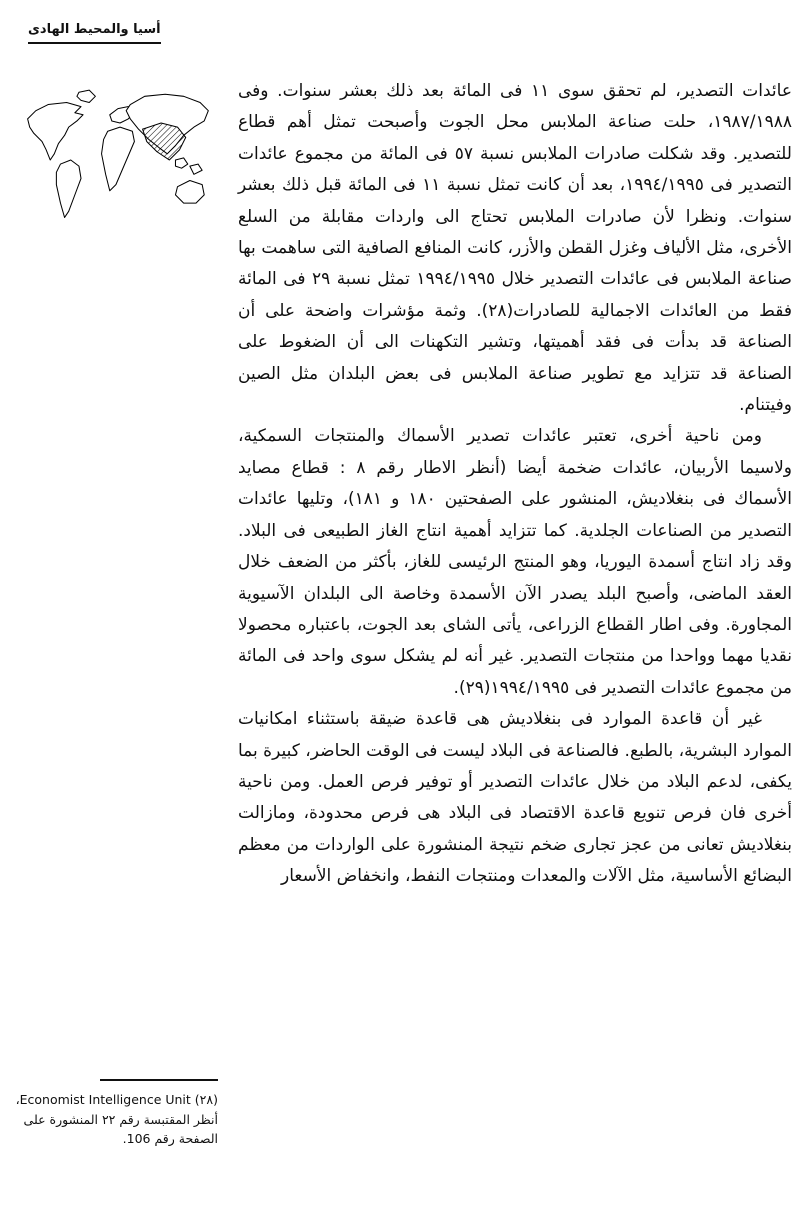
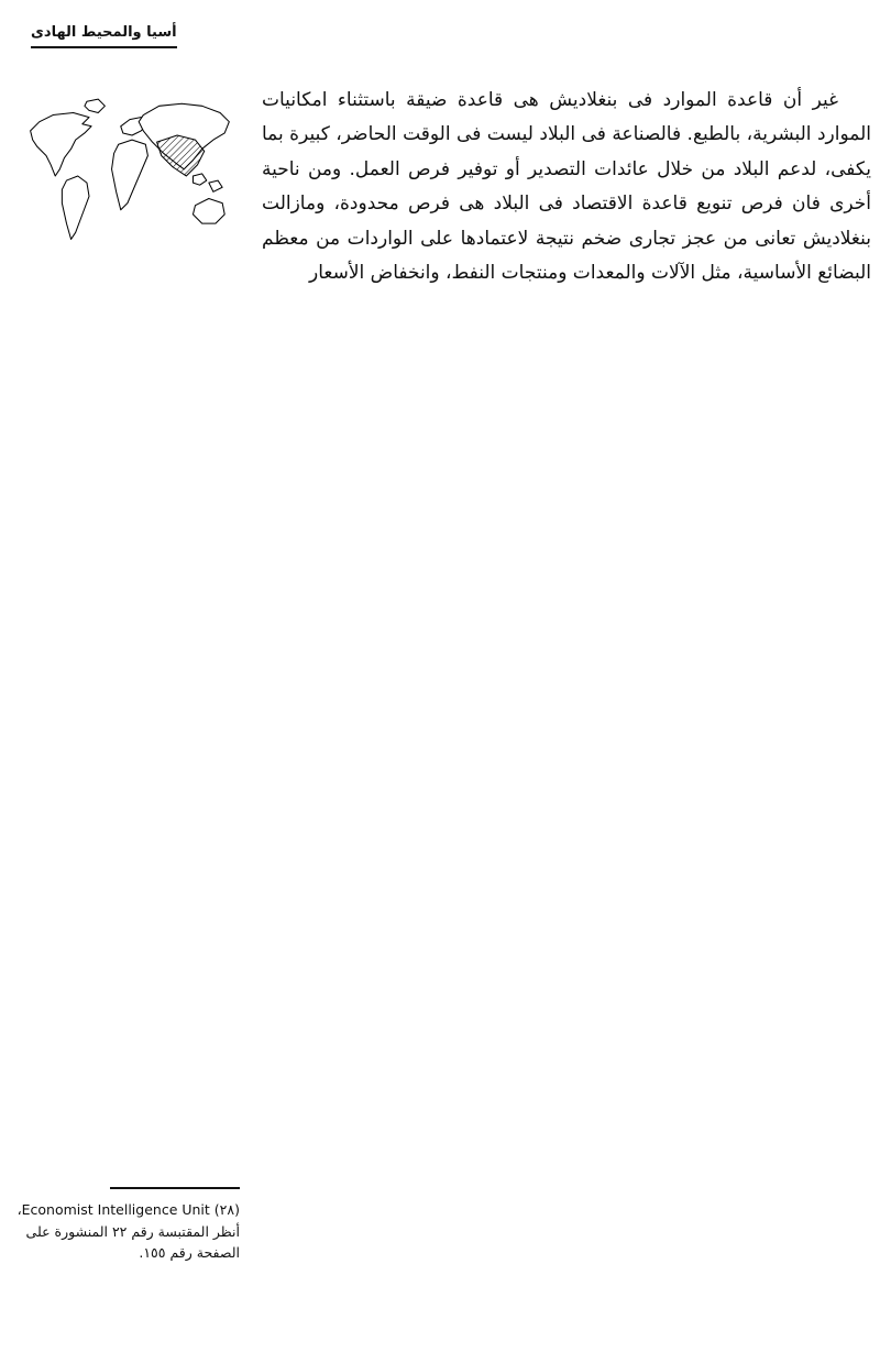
  أسيا والمحيط الهادى
- عائدات التصدير، لم تحقق سوى ١١ فى المائة بعد ذلك بعشر سنوات. وفى ١٩٨٧/١٩٨٨، حلت صناعة الملابس محل الجوت وأصبحت تمثل أهم قطاع للتصدير. وقد شكلت صادرات الملابس نسبة ٥٧ فى المائة من مجموع عائدات التصدير فى ١٩٩٤/١٩٩٥، بعد أن كانت تمثل نسبة ١١ فى المائة قبل ذلك بعشر سنوات. ونظرا لأن صادرات الملابس تحتاج الى واردات مقابلة من السلع الأخرى، مثل الألياف وغزل القطن والأزر، كانت المنافع الصافية التى ساهمت بها صناعة الملابس فى عائدات التصدير خلال ١٩٩٤/١٩٩٥ تمثل نسبة ٢٩ فى المائة فقط من العائدات الاجمالية للصادرات(٢٨). وثمة مؤشرات واضحة على أن الصناعة قد بدأت فى فقد أهميتها، وتشير التكهنات الى أن الضغوط على الصناعة قد تتزايد مع تطوير صناعة الملابس فى بعض البلدان مثل الصين وفيتنام.
- ومن ناحية أخرى، تعتبر عائدات تصدير الأسماك والمنتجات السمكية، ولاسيما الأربيان، عائدات ضخمة أيضا (أنظر الاطار رقم ٨ : قطاع مصايد الأسماك فى بنغلاديش، المنشور على الصفحتين ١٨٠ و ١٨١)، وتليها عائدات التصدير من الصناعات الجلدية. كما تتزايد أهمية انتاج الغاز الطبيعى فى البلاد. وقد زاد انتاج أسمدة اليوريا، وهو المنتج الرئيسى للغاز، بأكثر من الضعف خلال العقد الماضى، وأصبح البلد يصدر الآن الأسمدة وخاصة الى البلدان الآسيوية المجاورة. وفى اطار القطاع الزراعى، يأتى الشاى بعد الجوت، باعتباره محصولا نقديا مهما وواحدا من منتجات التصدير. غير أنه لم يشكل سوى واحد فى المائة من مجموع عائدات التصدير فى ١٩٩٤/١٩٩٥(٢٩).
- غير أن قاعدة الموارد فى بنغلاديش هى قاعدة ضيقة باستثناء امكانيات الموارد البشرية، بالطبع. فالصناعة فى البلاد ليست فى الوقت الحاضر، كبيرة بما يكفى، لدعم البلاد من خلال عائدات التصدير أو توفير فرص العمل. ومن ناحية أخرى فان فرص تنويع قاعدة الاقتصاد فى البلاد هى فرص محدودة، ومازالت بنغلاديش تعانى من عجز تجارى ضخم نتيجة المنشورة على الواردات من معظم البضائع الأساسية، مثل الآلات والمعدات ومنتجات النفط، وانخفاض الأسعار
+ غير أن قاعدة الموارد فى بنغلاديش هى قاعدة ضيقة باستثناء امكانيات الموارد البشرية، بالطبع. فالصناعة فى البلاد ليست فى الوقت الحاضر، كبيرة بما يكفى، لدعم البلاد من خلال عائدات التصدير أو توفير فرص العمل. ومن ناحية أخرى فان فرص تنويع قاعدة الاقتصاد فى البلاد هى فرص محدودة، ومازالت بنغلاديش تعانى من عجز تجارى ضخم نتيجة لاعتمادها على الواردات من معظم البضائع الأساسية، مثل الآلات والمعدات ومنتجات النفط، وانخفاض الأسعار
- (٢٨) Economist Intelligence Unit، أنظر المقتبسة رقم ٢٢ المنشورة على الصفحة رقم 106.
+ (٢٨) Economist Intelligence Unit، أنظر المقتبسة رقم ٢٢ المنشورة على الصفحة رقم ١٥٥.
